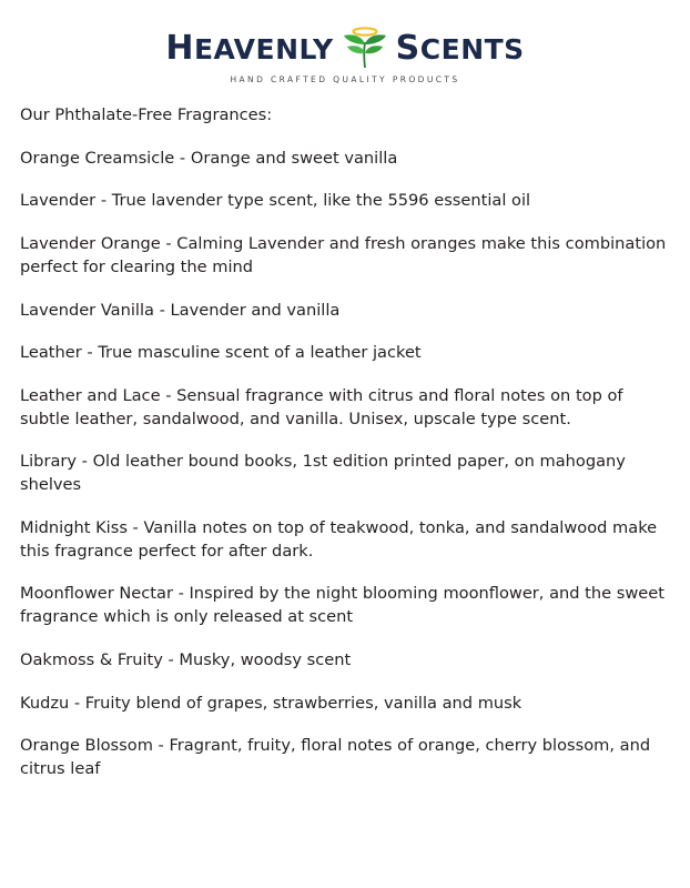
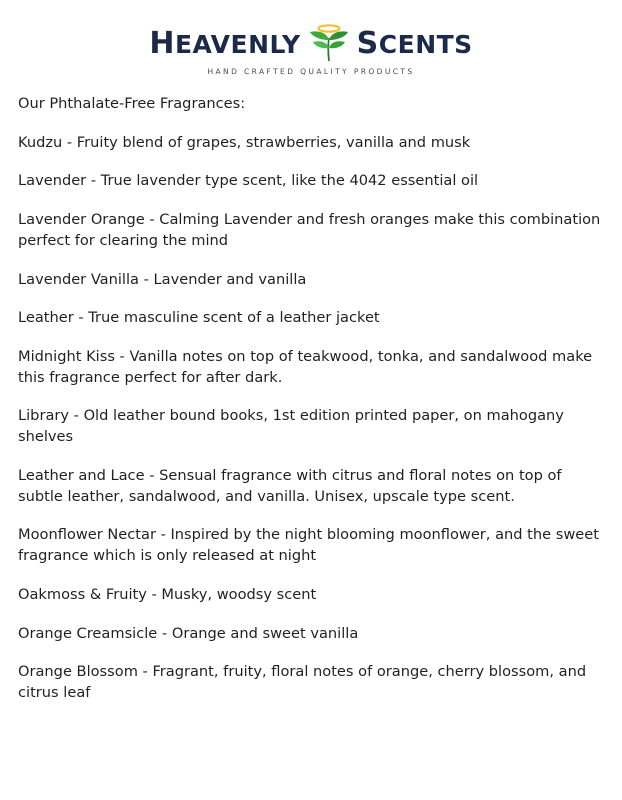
  HEAVENLY
  SCENTS
  HAND CRAFTED QUALITY PRODUCTS
  Our Phthalate-Free Fragrances:
- Orange Creamsicle - Orange and sweet vanilla
+ Kudzu - Fruity blend of grapes, strawberries, vanilla and musk
- Lavender - True lavender type scent, like the 5596 essential oil
+ Lavender - True lavender type scent, like the 4042 essential oil
  Lavender Orange - Calming Lavender and fresh oranges make this combination perfect for clearing the mind
  Lavender Vanilla - Lavender and vanilla
  Leather - True masculine scent of a leather jacket
- Leather and Lace - Sensual fragrance with citrus and floral notes on top of subtle leather, sandalwood, and vanilla. Unisex, upscale type scent.
+ Midnight Kiss - Vanilla notes on top of teakwood, tonka, and sandalwood make this fragrance perfect for after dark.
  Library - Old leather bound books, 1st edition printed paper, on mahogany shelves
- Midnight Kiss - Vanilla notes on top of teakwood, tonka, and sandalwood make this fragrance perfect for after dark.
+ Leather and Lace - Sensual fragrance with citrus and floral notes on top of subtle leather, sandalwood, and vanilla. Unisex, upscale type scent.
- Moonflower Nectar - Inspired by the night blooming moonflower, and the sweet fragrance which is only released at scent
+ Moonflower Nectar - Inspired by the night blooming moonflower, and the sweet fragrance which is only released at night
  Oakmoss & Fruity - Musky, woodsy scent
- Kudzu - Fruity blend of grapes, strawberries, vanilla and musk
+ Orange Creamsicle - Orange and sweet vanilla
  Orange Blossom - Fragrant, fruity, floral notes of orange, cherry blossom, and citrus leaf
